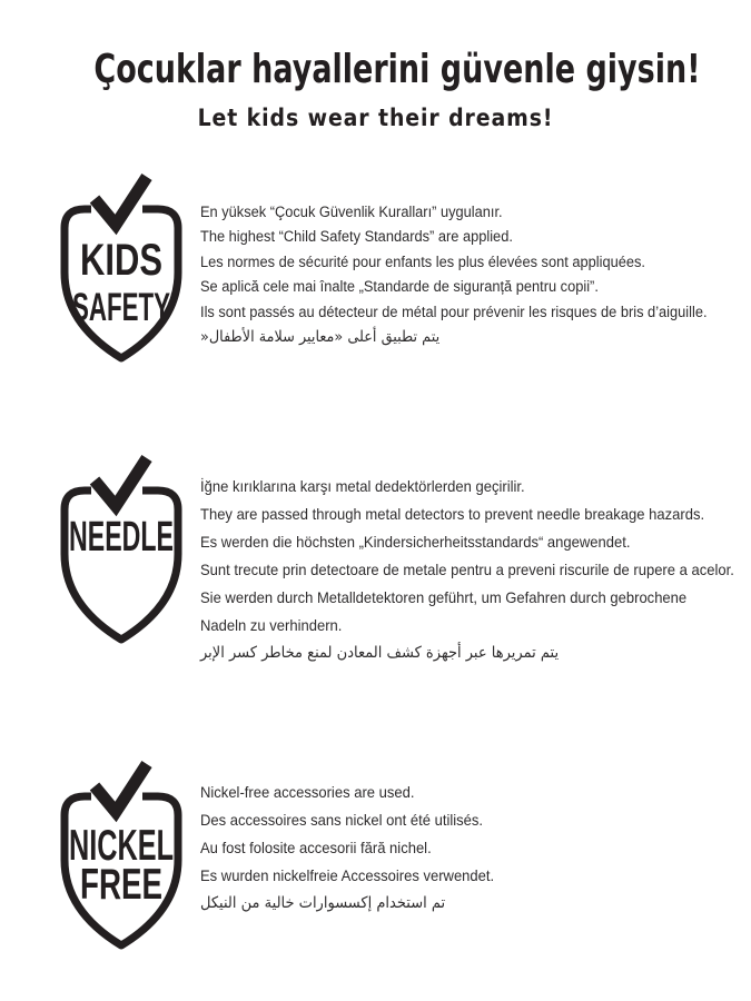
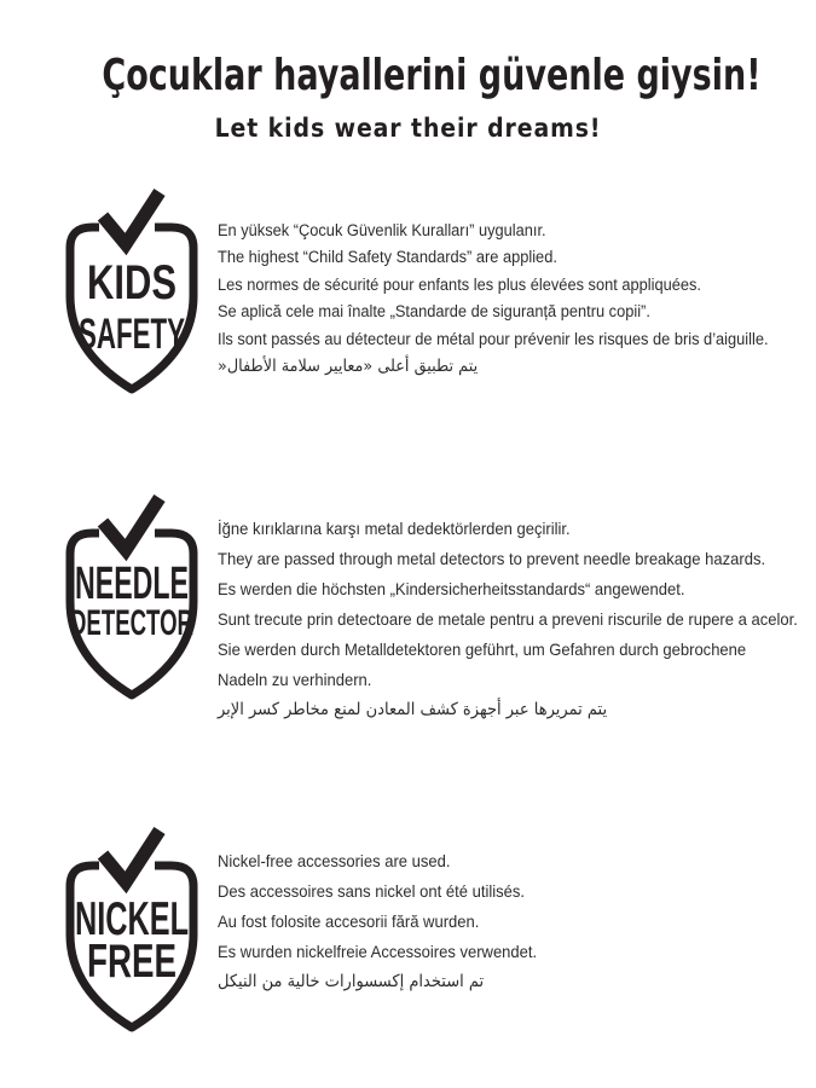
  Çocuklar hayallerini güvenle giysin!
  Let kids wear their dreams!
  KIDS
  SAFETY
  En yüksek “Çocuk Güvenlik Kuralları” uygulanır.
  The highest “Child Safety Standards” are applied.
  Les normes de sécurité pour enfants les plus élevées sont appliquées.
  Se aplică cele mai înalte „Standarde de siguranță pentru copii”.
  Ils sont passés au détecteur de métal pour prévenir les risques de bris d’aiguille.
  يتم تطبيق أعلى «معايير سلامة الأطفال«
  NEEDLE
+ DETECTOR
  İğne kırıklarına karşı metal dedektörlerden geçirilir.
  They are passed through metal detectors to prevent needle breakage hazards.
  Es werden die höchsten „Kindersicherheitsstandards“ angewendet.
  Sunt trecute prin detectoare de metale pentru a preveni riscurile de rupere a acelor.
  Sie werden durch Metalldetektoren geführt, um Gefahren durch gebrochene
  Nadeln zu verhindern.
  يتم تمريرها عبر أجهزة كشف المعادن لمنع مخاطر كسر الإبر
  NICKEL
  FREE
  Nickel-free accessories are used.
  Des accessoires sans nickel ont été utilisés.
- Au fost folosite accesorii fără nichel.
+ Au fost folosite accesorii fără wurden.
  Es wurden nickelfreie Accessoires verwendet.
  تم استخدام إكسسوارات خالية من النيكل
